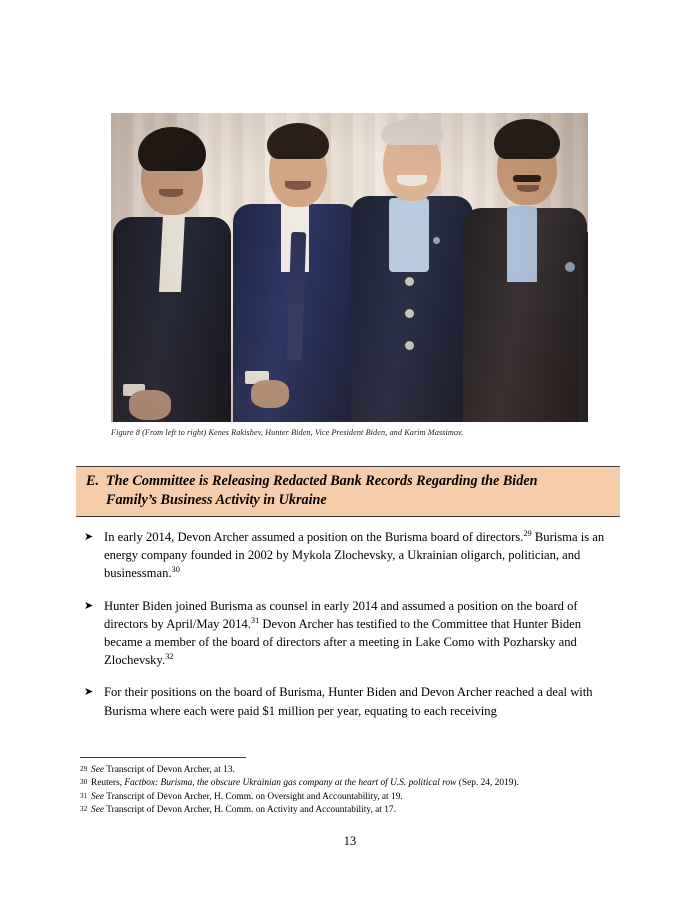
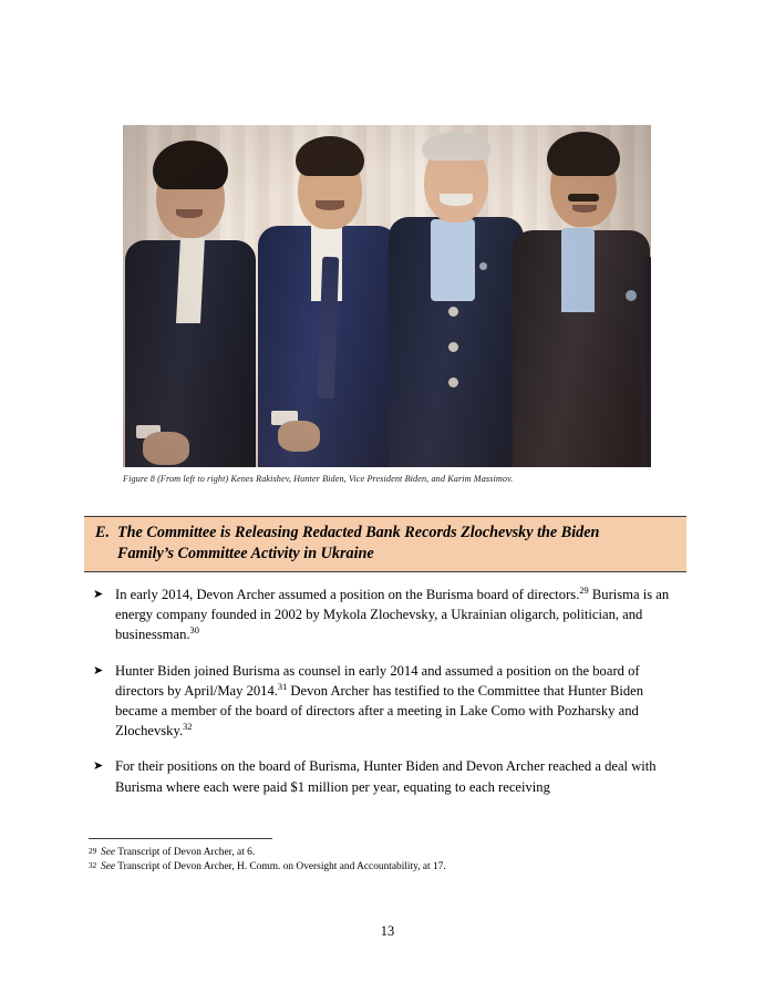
  Figure 8 (From left to right) Kenes Rakishev, Hunter Biden, Vice President Biden, and Karim Massimov.
- E. The Committee is Releasing Redacted Bank Records Regarding the Biden
+ E. The Committee is Releasing Redacted Bank Records Zlochevsky the Biden
- Family’s Business Activity in Ukraine
+ Family’s Committee Activity in Ukraine
  ➤
  In early 2014, Devon Archer assumed a position on the Burisma board of directors.29 Burisma is an energy company founded in 2002 by Mykola Zlochevsky, a Ukrainian oligarch, politician, and businessman.30
  ➤
  Hunter Biden joined Burisma as counsel in early 2014 and assumed a position on the board of directors by April/May 2014.31 Devon Archer has testified to the Committee that Hunter Biden became a member of the board of directors after a meeting in Lake Como with Pozharsky and Zlochevsky.32
  ➤
  For their positions on the board of Burisma, Hunter Biden and Devon Archer reached a deal with Burisma where each were paid $1 million per year, equating to each receiving
  29
- See Transcript of Devon Archer, at 13.
+ See Transcript of Devon Archer, at 6.
- 30
- Reuters, Factbox: Burisma, the obscure Ukrainian gas company at the heart of U.S. political row (Sep. 24, 2019).
- 31
- See Transcript of Devon Archer, H. Comm. on Oversight and Accountability, at 19.
  32
- See Transcript of Devon Archer, H. Comm. on Activity and Accountability, at 17.
+ See Transcript of Devon Archer, H. Comm. on Oversight and Accountability, at 17.
  13
